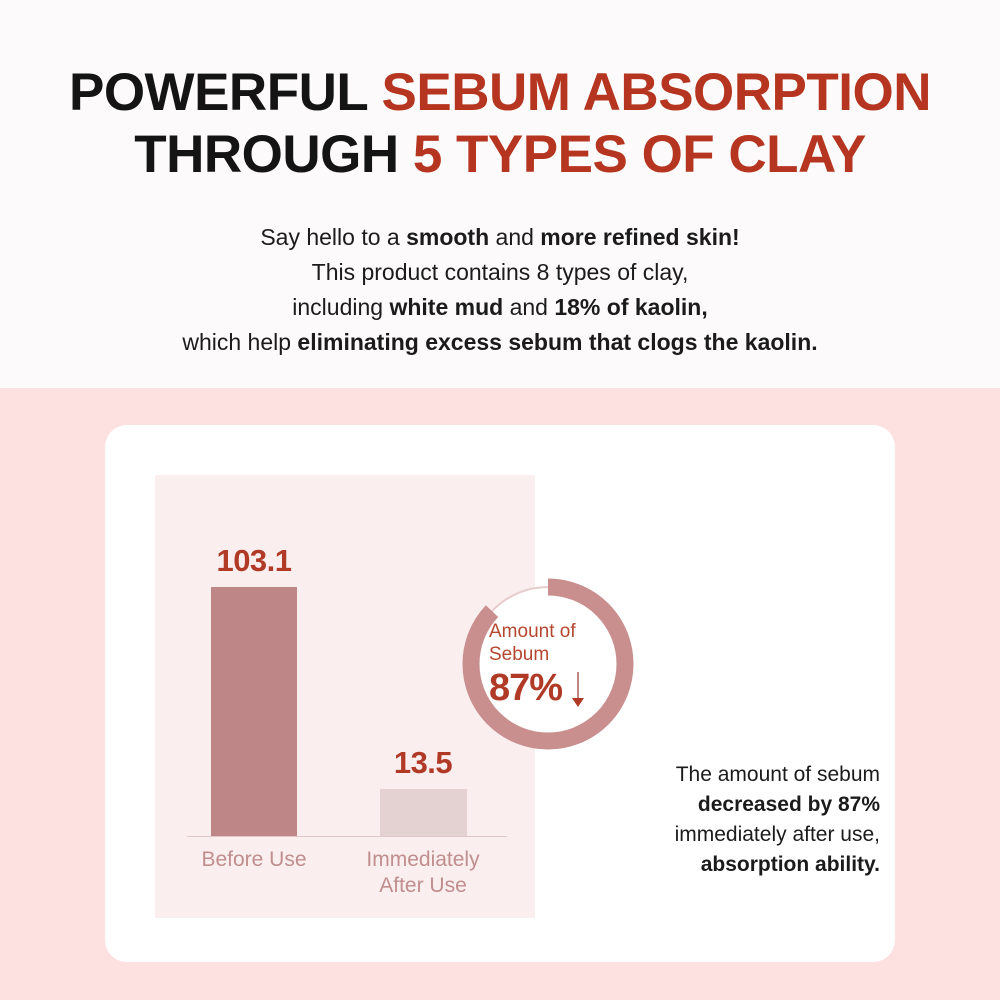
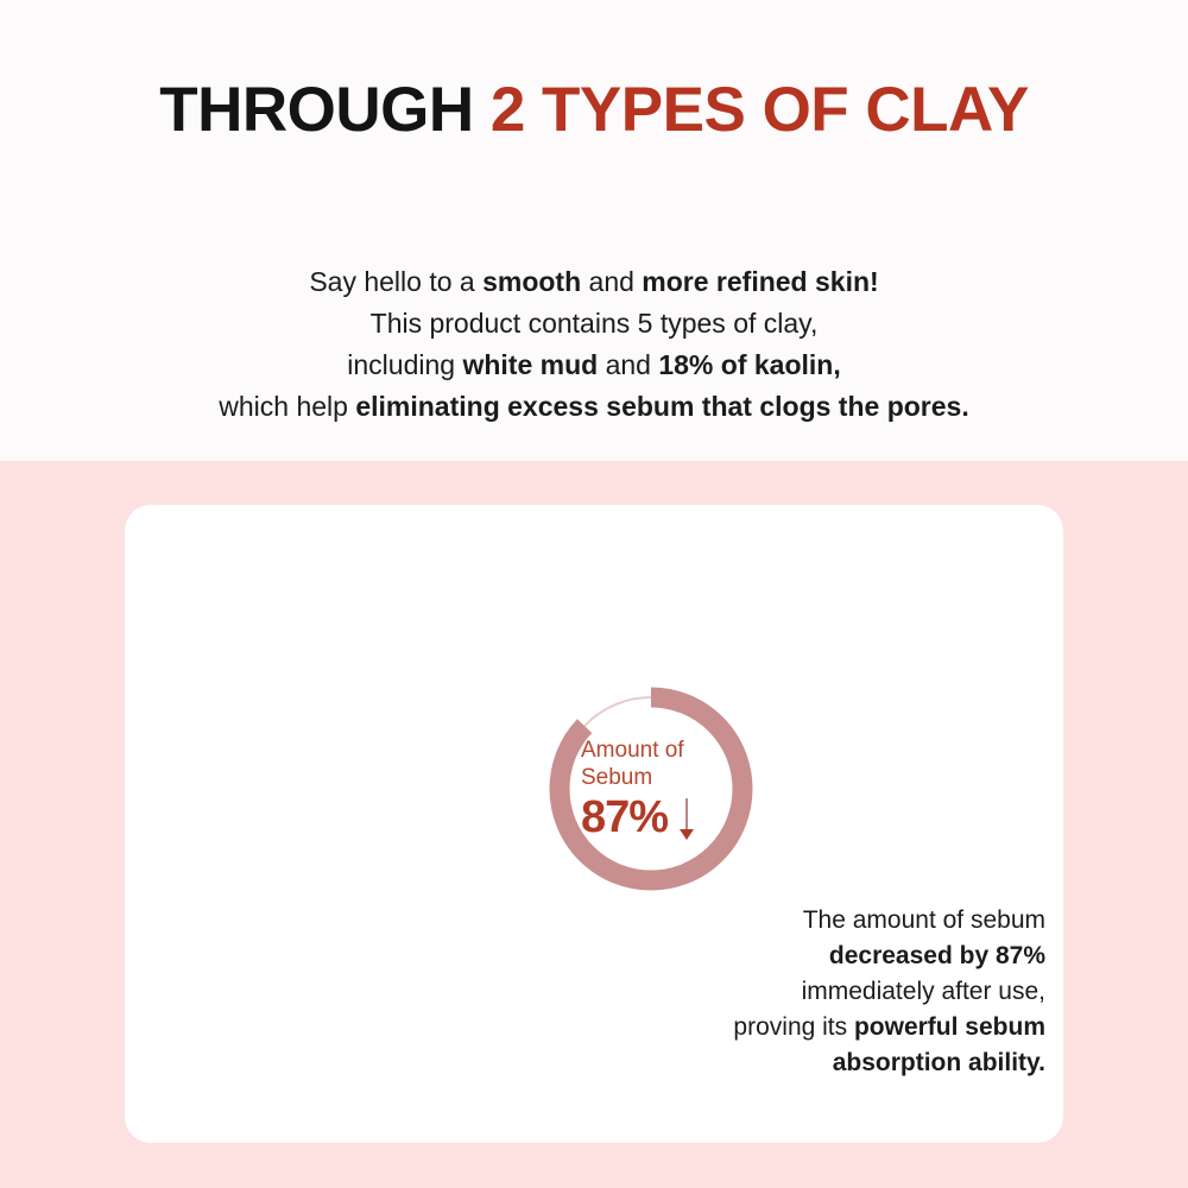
- POWERFUL SEBUM ABSORPTION
- THROUGH 5 TYPES OF CLAY
+ THROUGH 2 TYPES OF CLAY
  Say hello to a smooth and more refined skin!
- This product contains 8 types of clay,
+ This product contains 5 types of clay,
  including white mud and 18% of kaolin,
- which help eliminating excess sebum that clogs the kaolin.
+ which help eliminating excess sebum that clogs the pores.
- 103.1
- Before Use
- 13.5
- Immediately After Use
  Amount of
  Sebum
  87%
  The amount of sebum
  decreased by 87%
  immediately after use,
+ proving its powerful sebum
  absorption ability.
